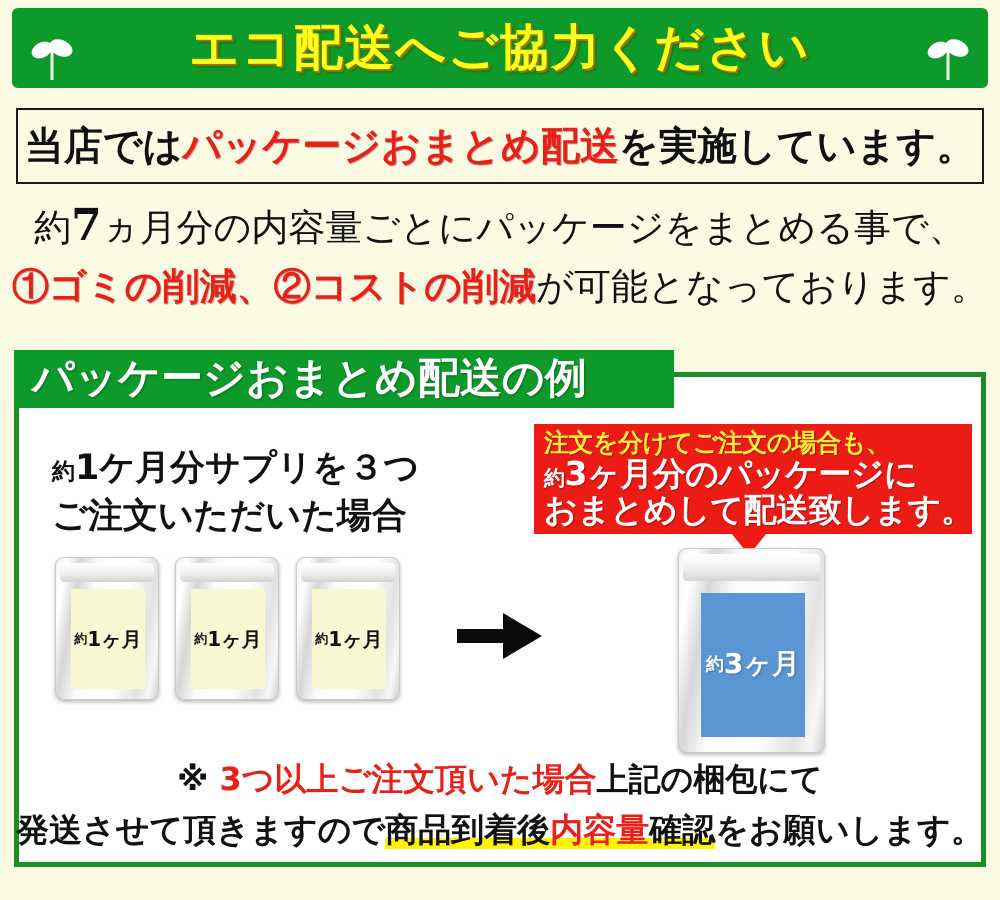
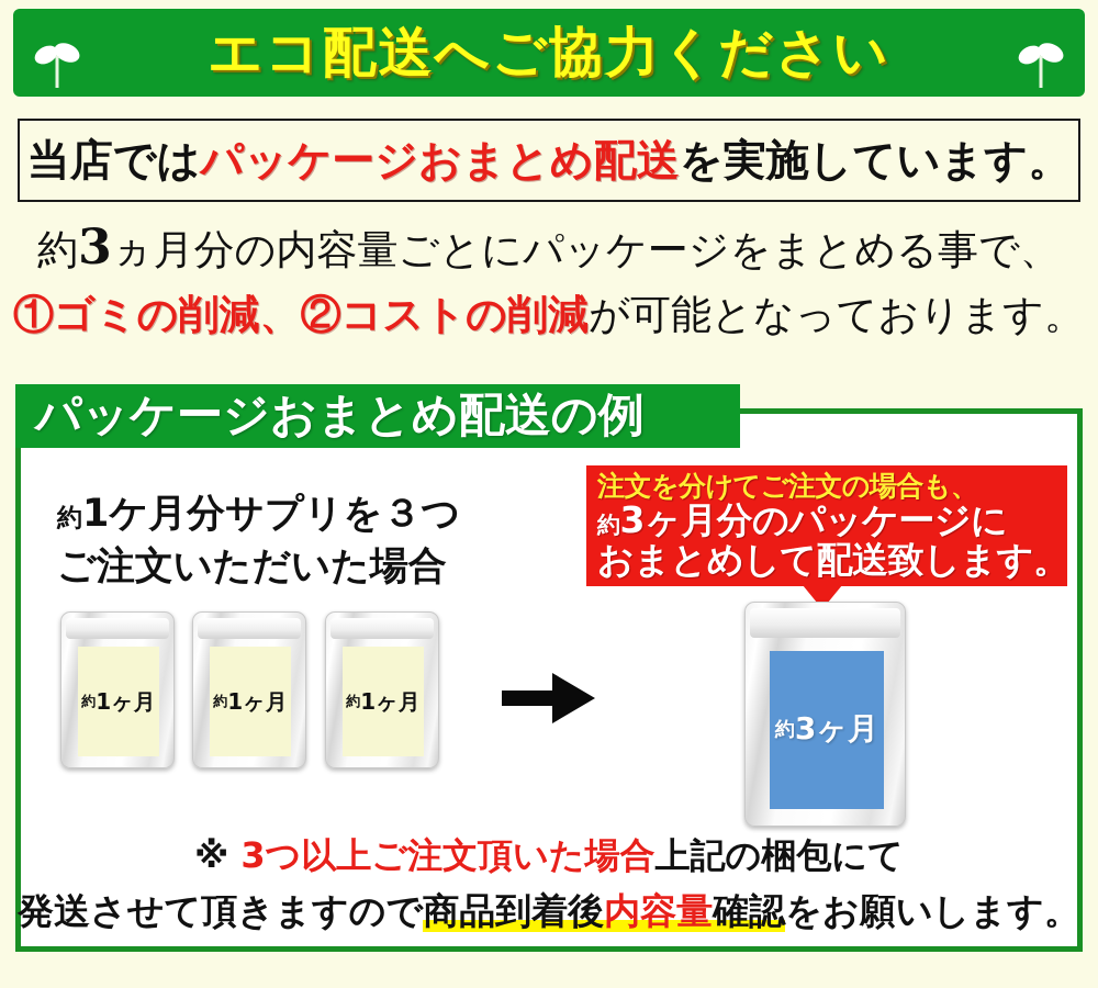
  エコ配送へご協力ください
  当店ではパッケージおまとめ配送を実施しています。
- 約7ヵ月分の内容量ごとにパッケージをまとめる事で、
+ 約3ヵ月分の内容量ごとにパッケージをまとめる事で、
  ①ゴミの削減、②コストの削減が可能となっております。
  パッケージおまとめ配送の例
  約1ケ月分サプリを３つ
  ご注文いただいた場合
  注文を分けてご注文の場合も、
  約3ヶ月分のパッケージに
  おまとめして配送致します。
  約
  1ヶ月
  約
  1ヶ月
  約
  1ヶ月
  約
  3ヶ月
  ※ 3つ以上ご注文頂いた場合上記の梱包にて
  発送させて頂きますので商品到着後内容量確認をお願いします。
